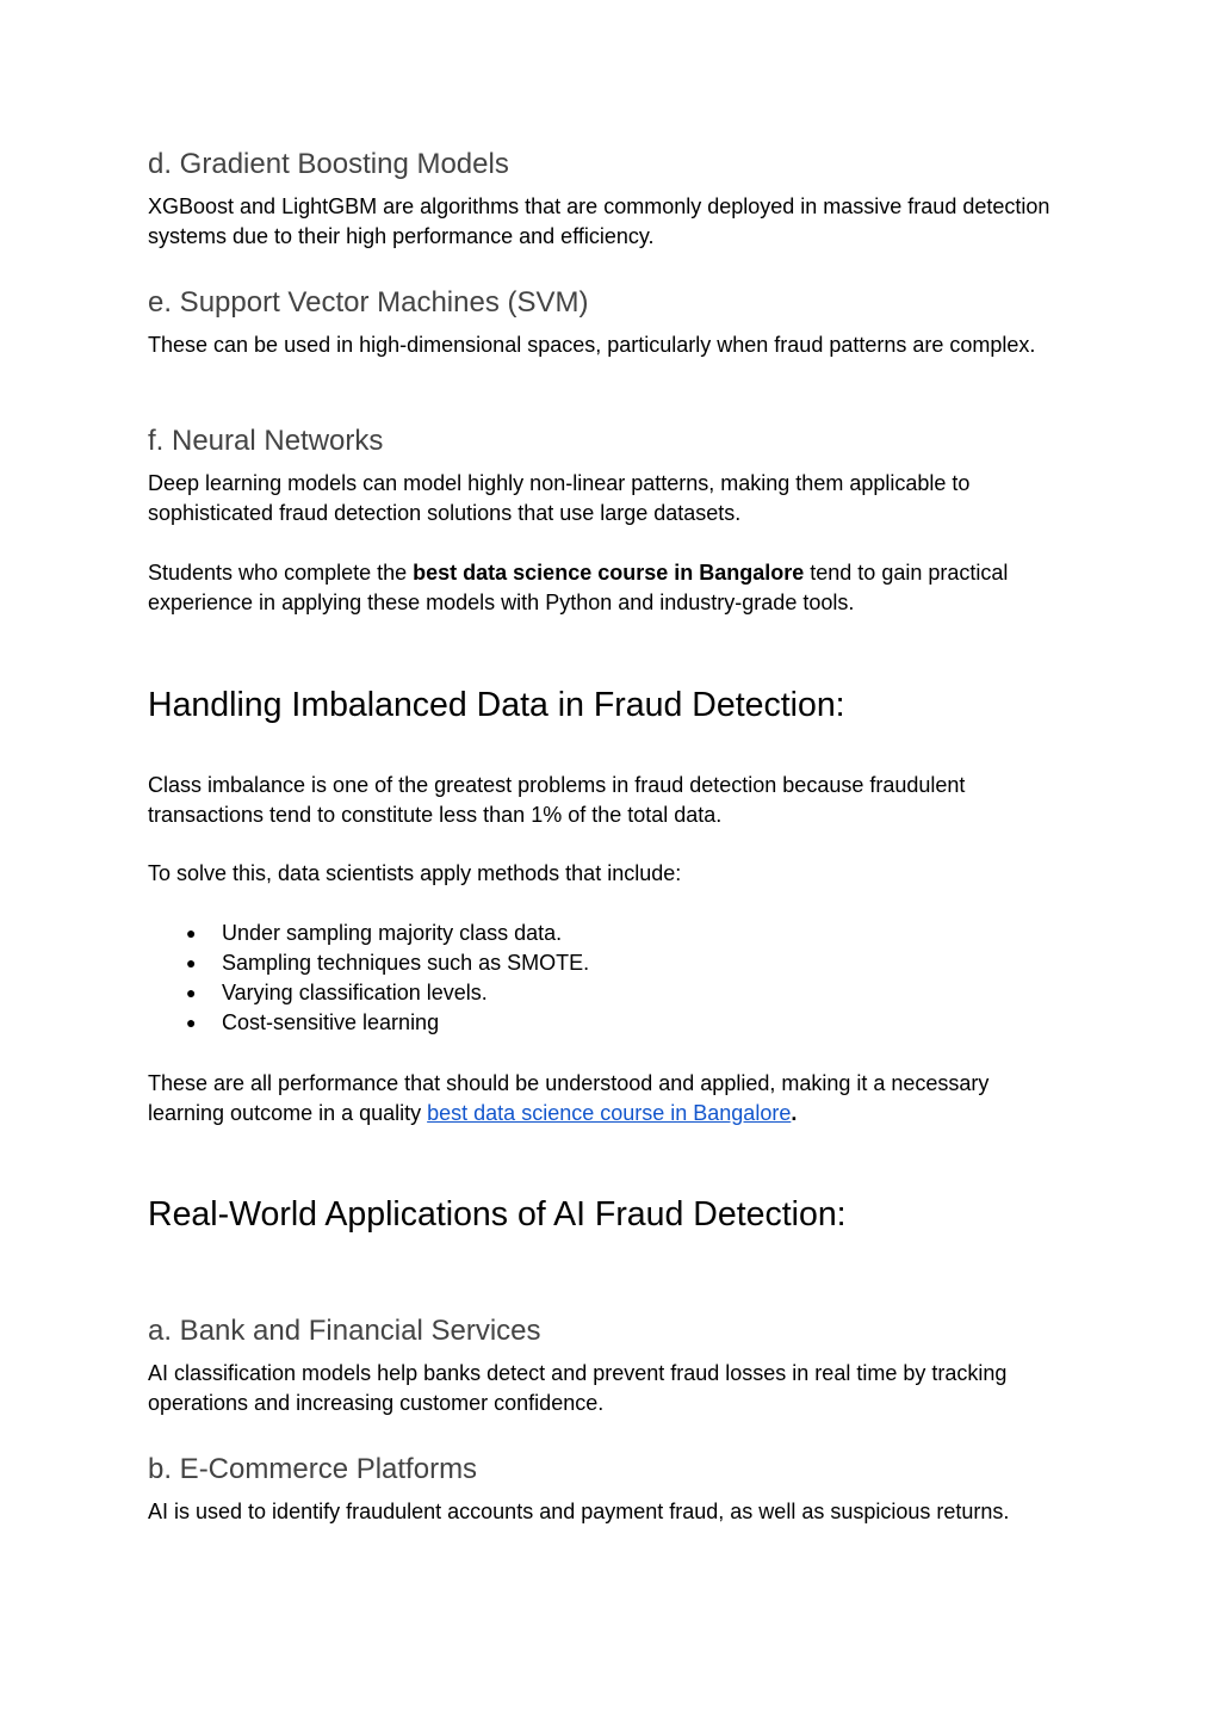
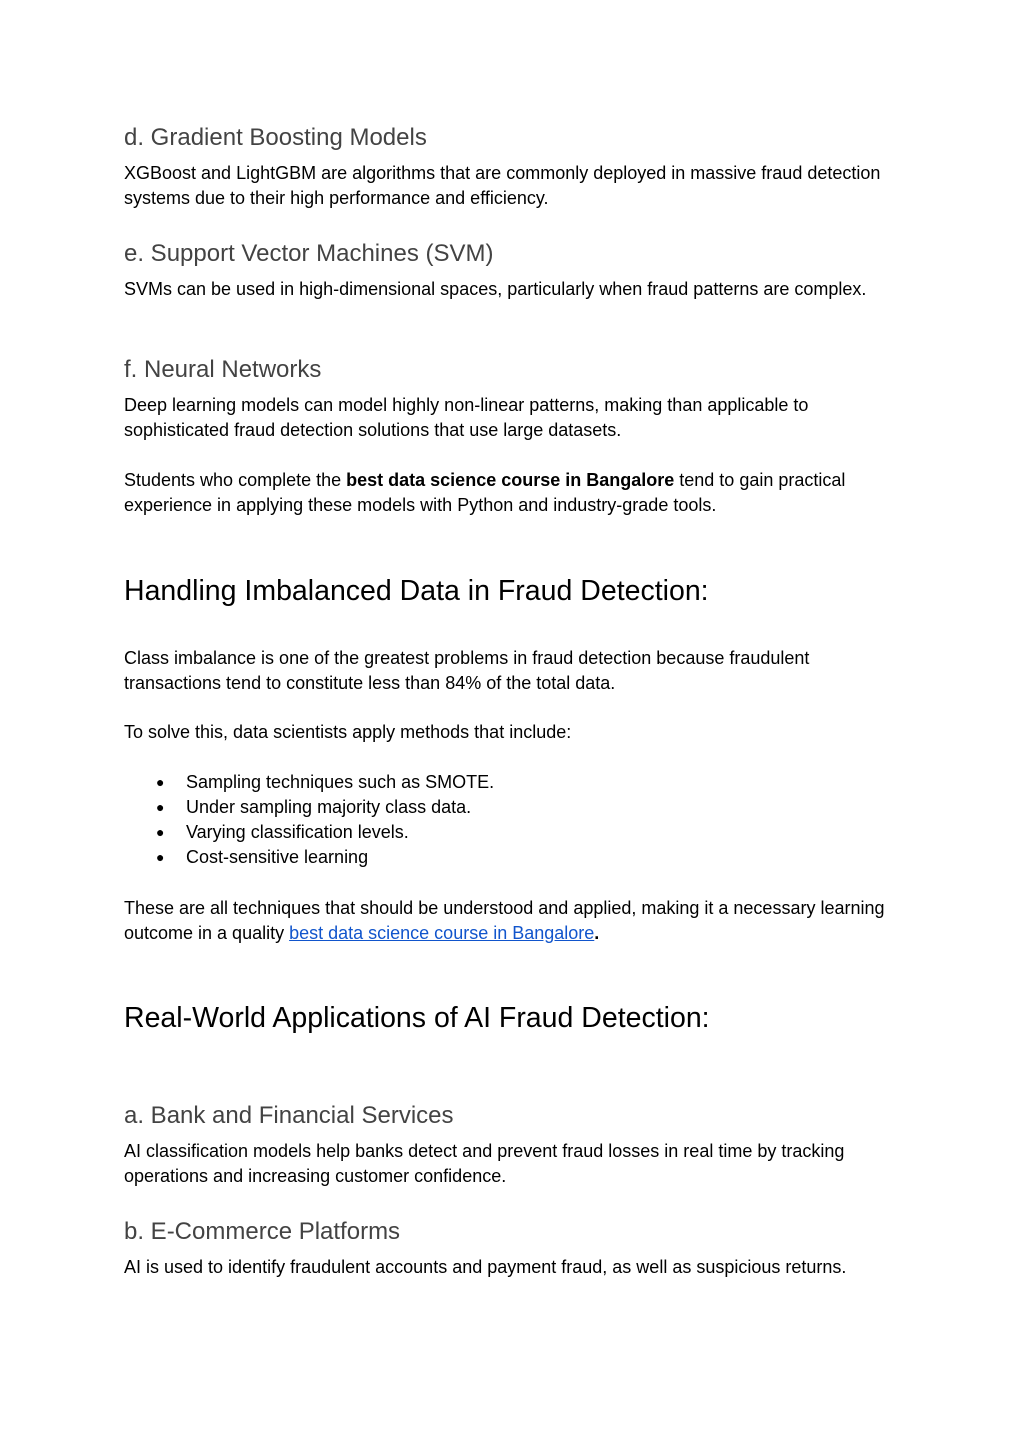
  d. Gradient Boosting Models
  XGBoost and LightGBM are algorithms that are commonly deployed in massive fraud detection systems due to their high performance and efficiency.
  e. Support Vector Machines (SVM)
- These can be used in high-dimensional spaces, particularly when fraud patterns are complex.
+ SVMs can be used in high-dimensional spaces, particularly when fraud patterns are complex.
  f. Neural Networks
- Deep learning models can model highly non-linear patterns, making them applicable to sophisticated fraud detection solutions that use large datasets.
+ Deep learning models can model highly non-linear patterns, making than applicable to sophisticated fraud detection solutions that use large datasets.
  Students who complete the best data science course in Bangalore tend to gain practical experience in applying these models with Python and industry-grade tools.
  Handling Imbalanced Data in Fraud Detection:
- Class imbalance is one of the greatest problems in fraud detection because fraudulent transactions tend to constitute less than 1% of the total data.
+ Class imbalance is one of the greatest problems in fraud detection because fraudulent transactions tend to constitute less than 84% of the total data.
  To solve this, data scientists apply methods that include:
  ●
- Under sampling majority class data.
+ Sampling techniques such as SMOTE.
  ●
- Sampling techniques such as SMOTE.
+ Under sampling majority class data.
  ●
  Varying classification levels.
  ●
  Cost-sensitive learning
- These are all performance that should be understood and applied, making it a necessary learning outcome in a quality best data science course in Bangalore.
+ These are all techniques that should be understood and applied, making it a necessary learning outcome in a quality best data science course in Bangalore.
  Real-World Applications of AI Fraud Detection:
  a. Bank and Financial Services
  AI classification models help banks detect and prevent fraud losses in real time by tracking operations and increasing customer confidence.
  b. E-Commerce Platforms
  AI is used to identify fraudulent accounts and payment fraud, as well as suspicious returns.
